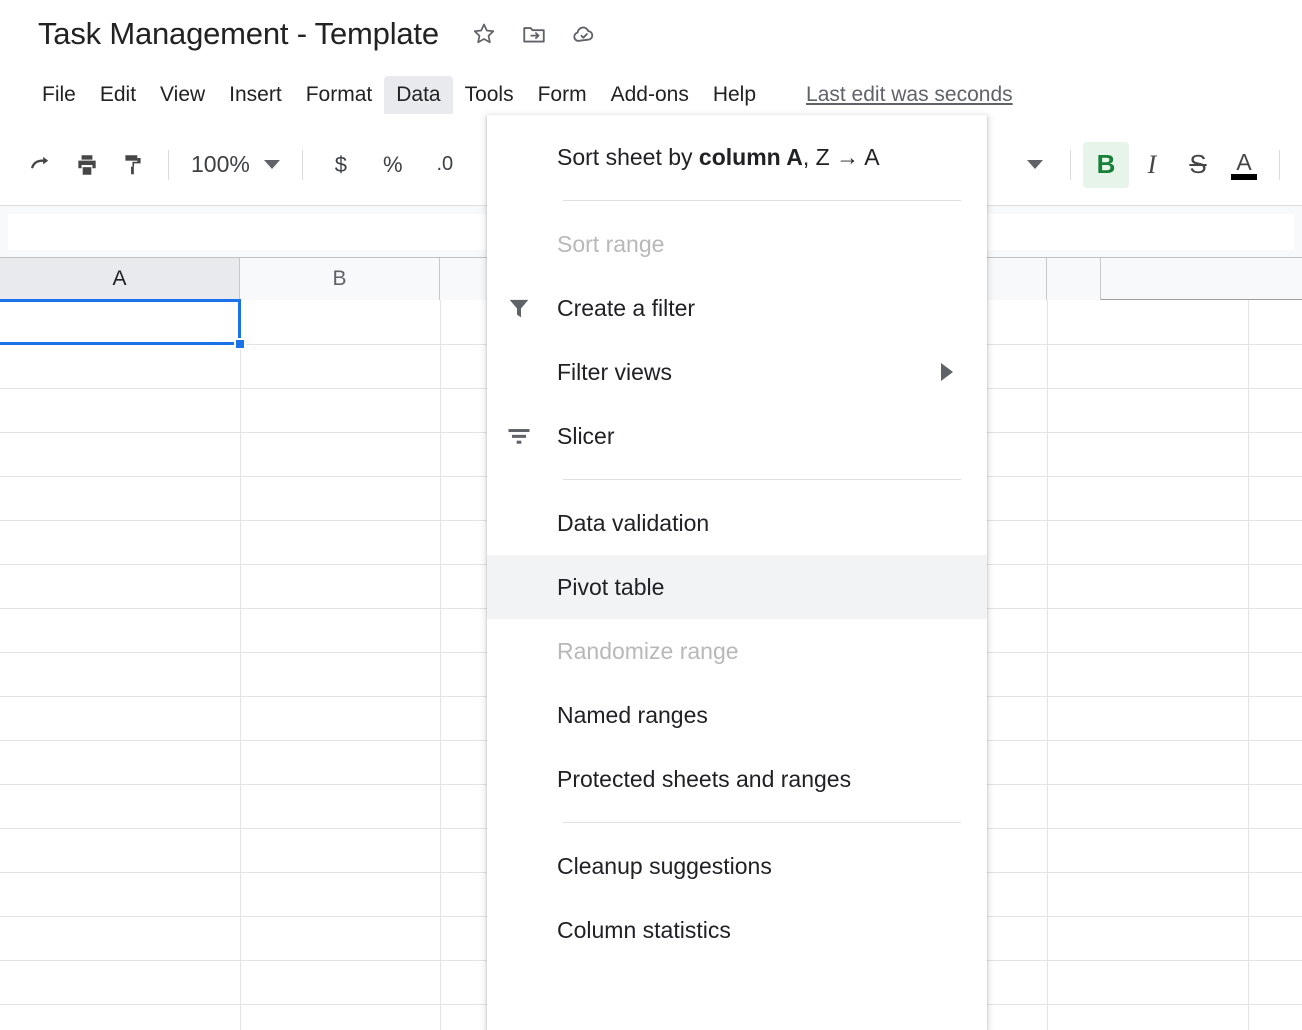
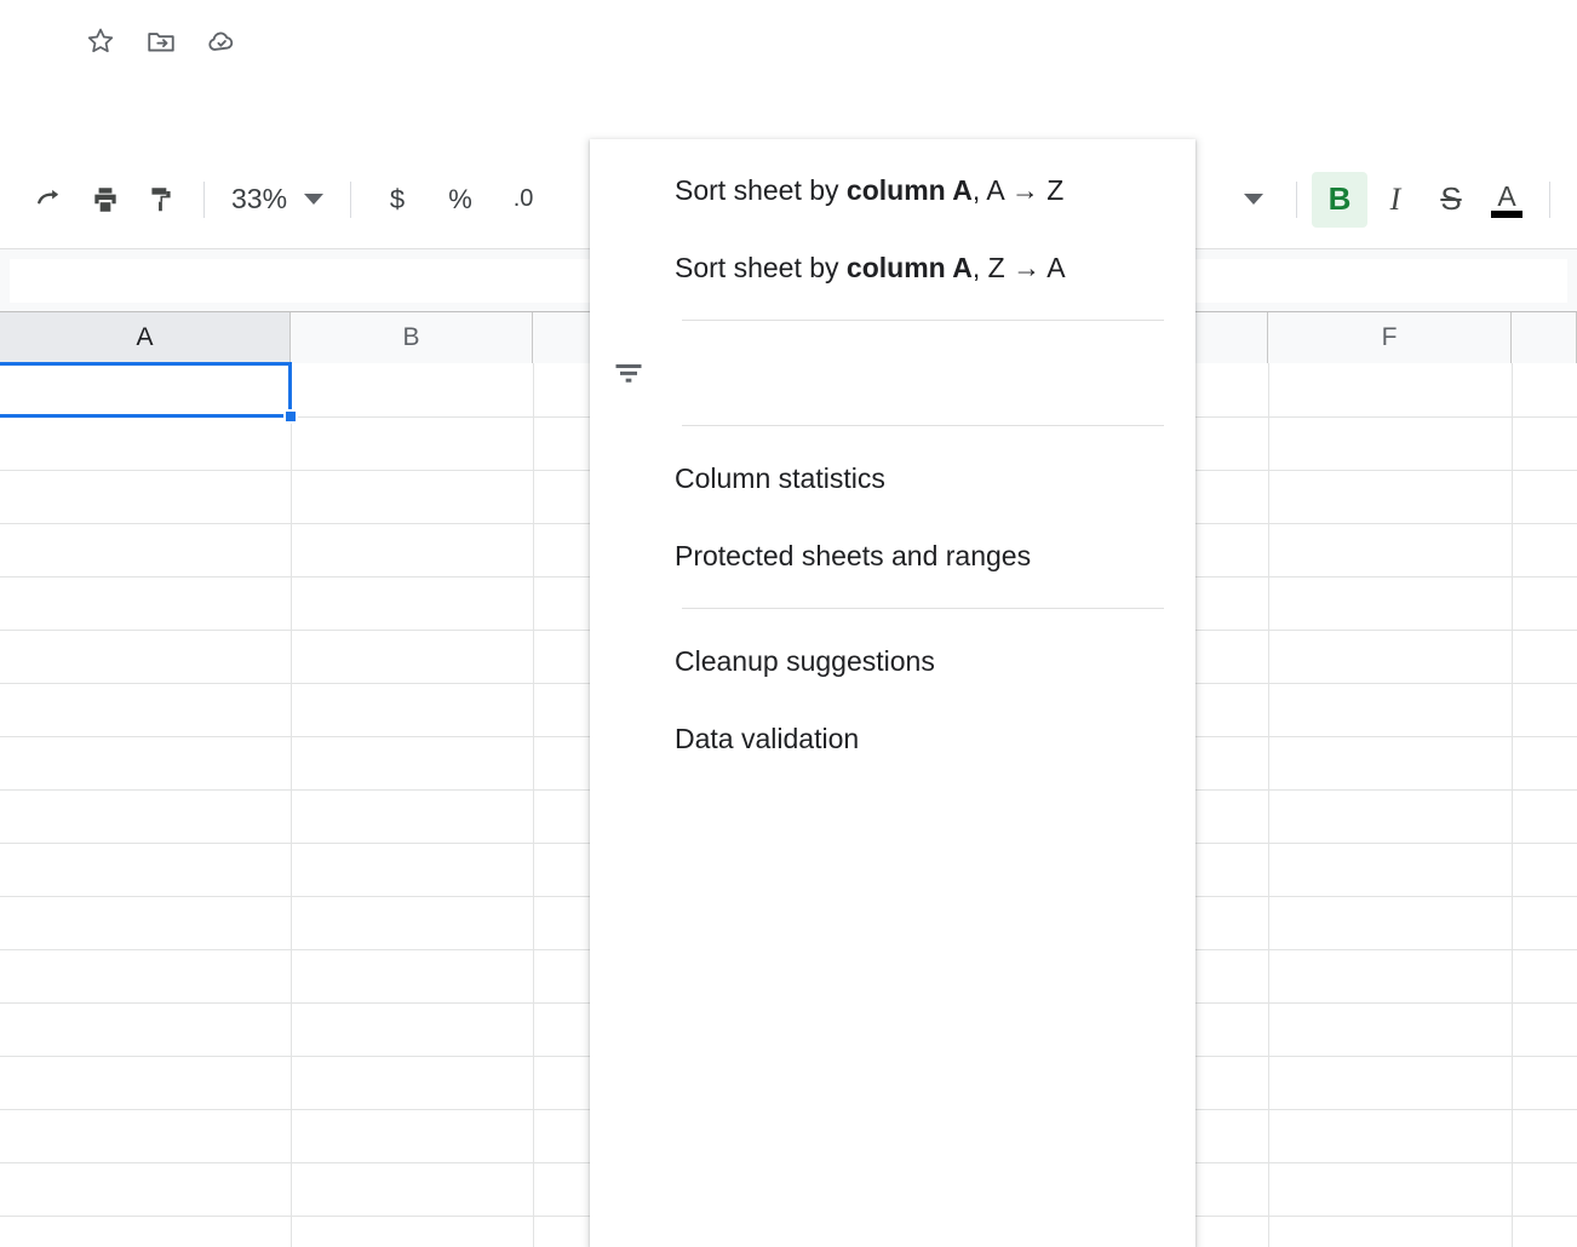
- Task Management - Template
- File
- Edit
- View
- Insert
- Format
- Data
- Tools
- Form
- Add-ons
- Help
- Last edit was seconds
- 100%
+ 33%
  $
  %
  .0
  B
  I
  S
  A
  A
  B
+ F
+ Sort sheet by column A, A → Z
  Sort sheet by column A, Z → A
- Sort range
- Create a filter
- Filter views
- Slicer
- Data validation
+ Column statistics
- Pivot table
- Randomize range
- Named ranges
  Protected sheets and ranges
  Cleanup suggestions
- Column statistics
+ Data validation
